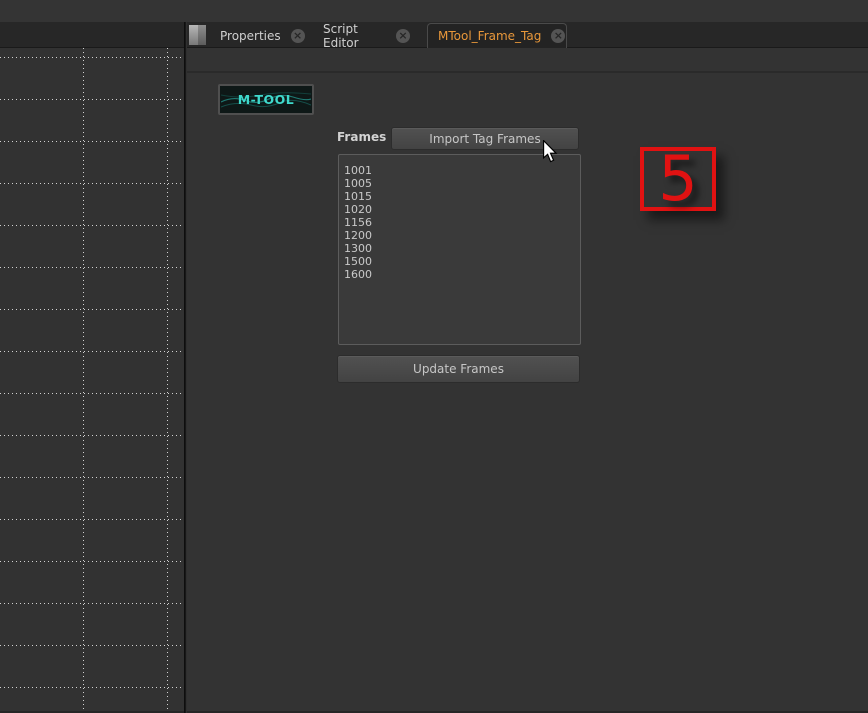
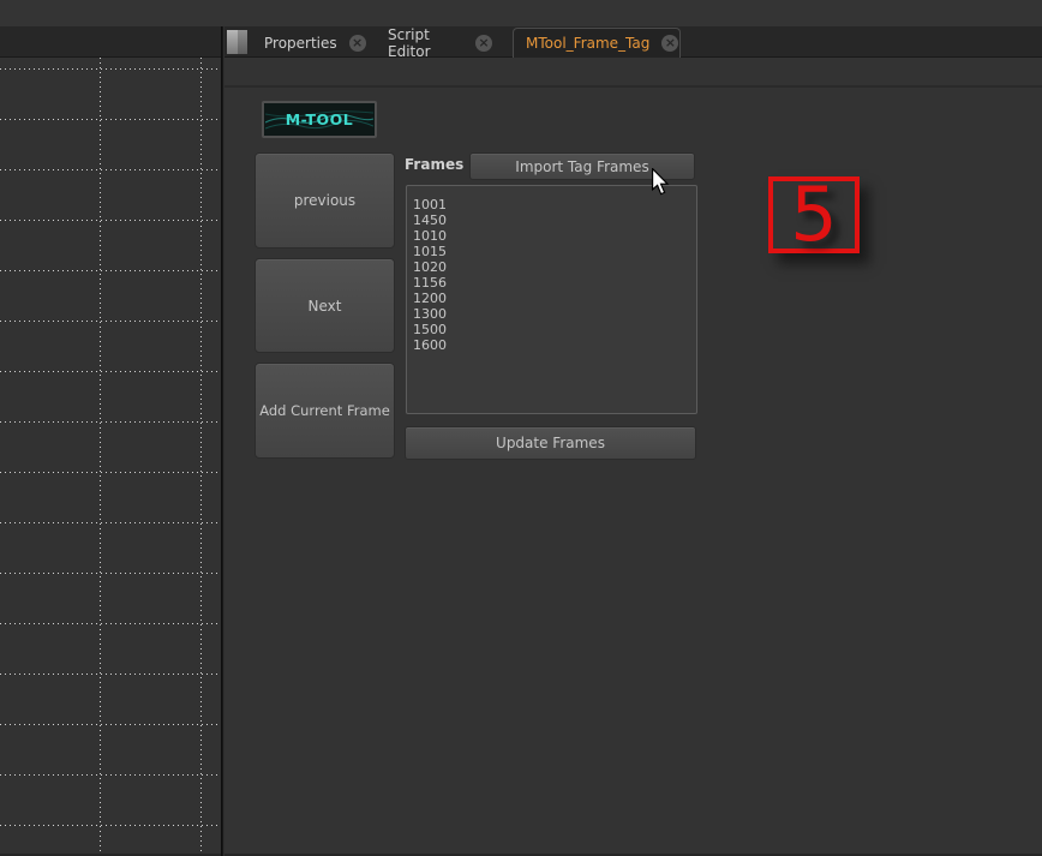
  Properties
  ×
  Script Editor
  ×
  MTool_Frame_Tag
  ×
  M-TOOL
+ previous
+ Next
+ Add Current Frame
  Frames
  Import Tag Frames
  1001
- 1005
+ 1450
+ 1010
  1015
  1020
  1156
  1200
  1300
  1500
  1600
  Update Frames
  5
